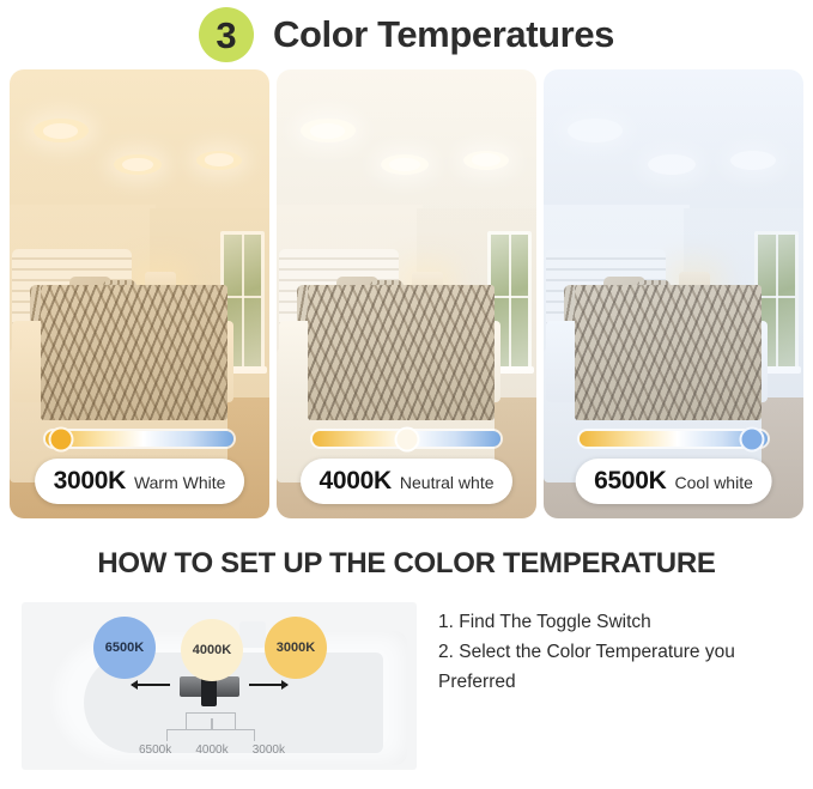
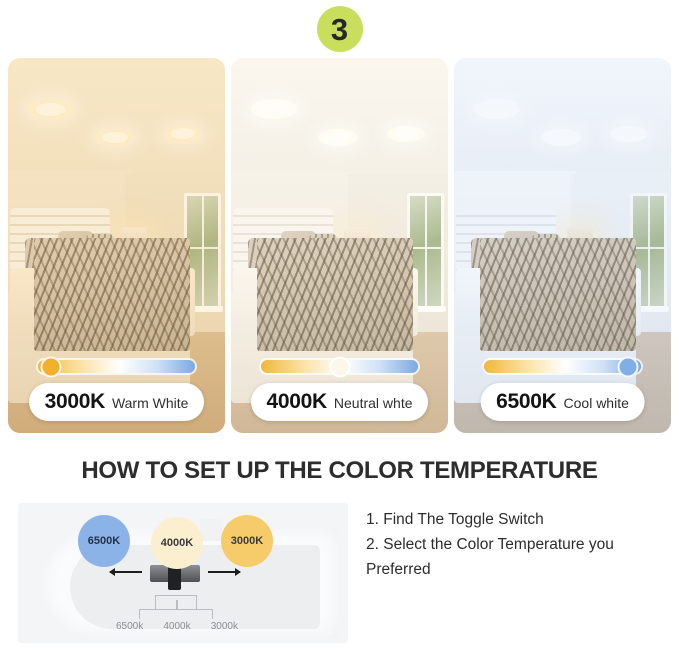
  3
- Color Temperatures
  3000K
  Warm White
  4000K
  Neutral whte
  6500K
  Cool white
  HOW TO SET UP THE COLOR TEMPERATURE
  6500K
  4000K
  3000K
  6500k
  4000k
  3000k
  1. Find The Toggle Switch
  2. Select the Color Temperature you
  Preferred
